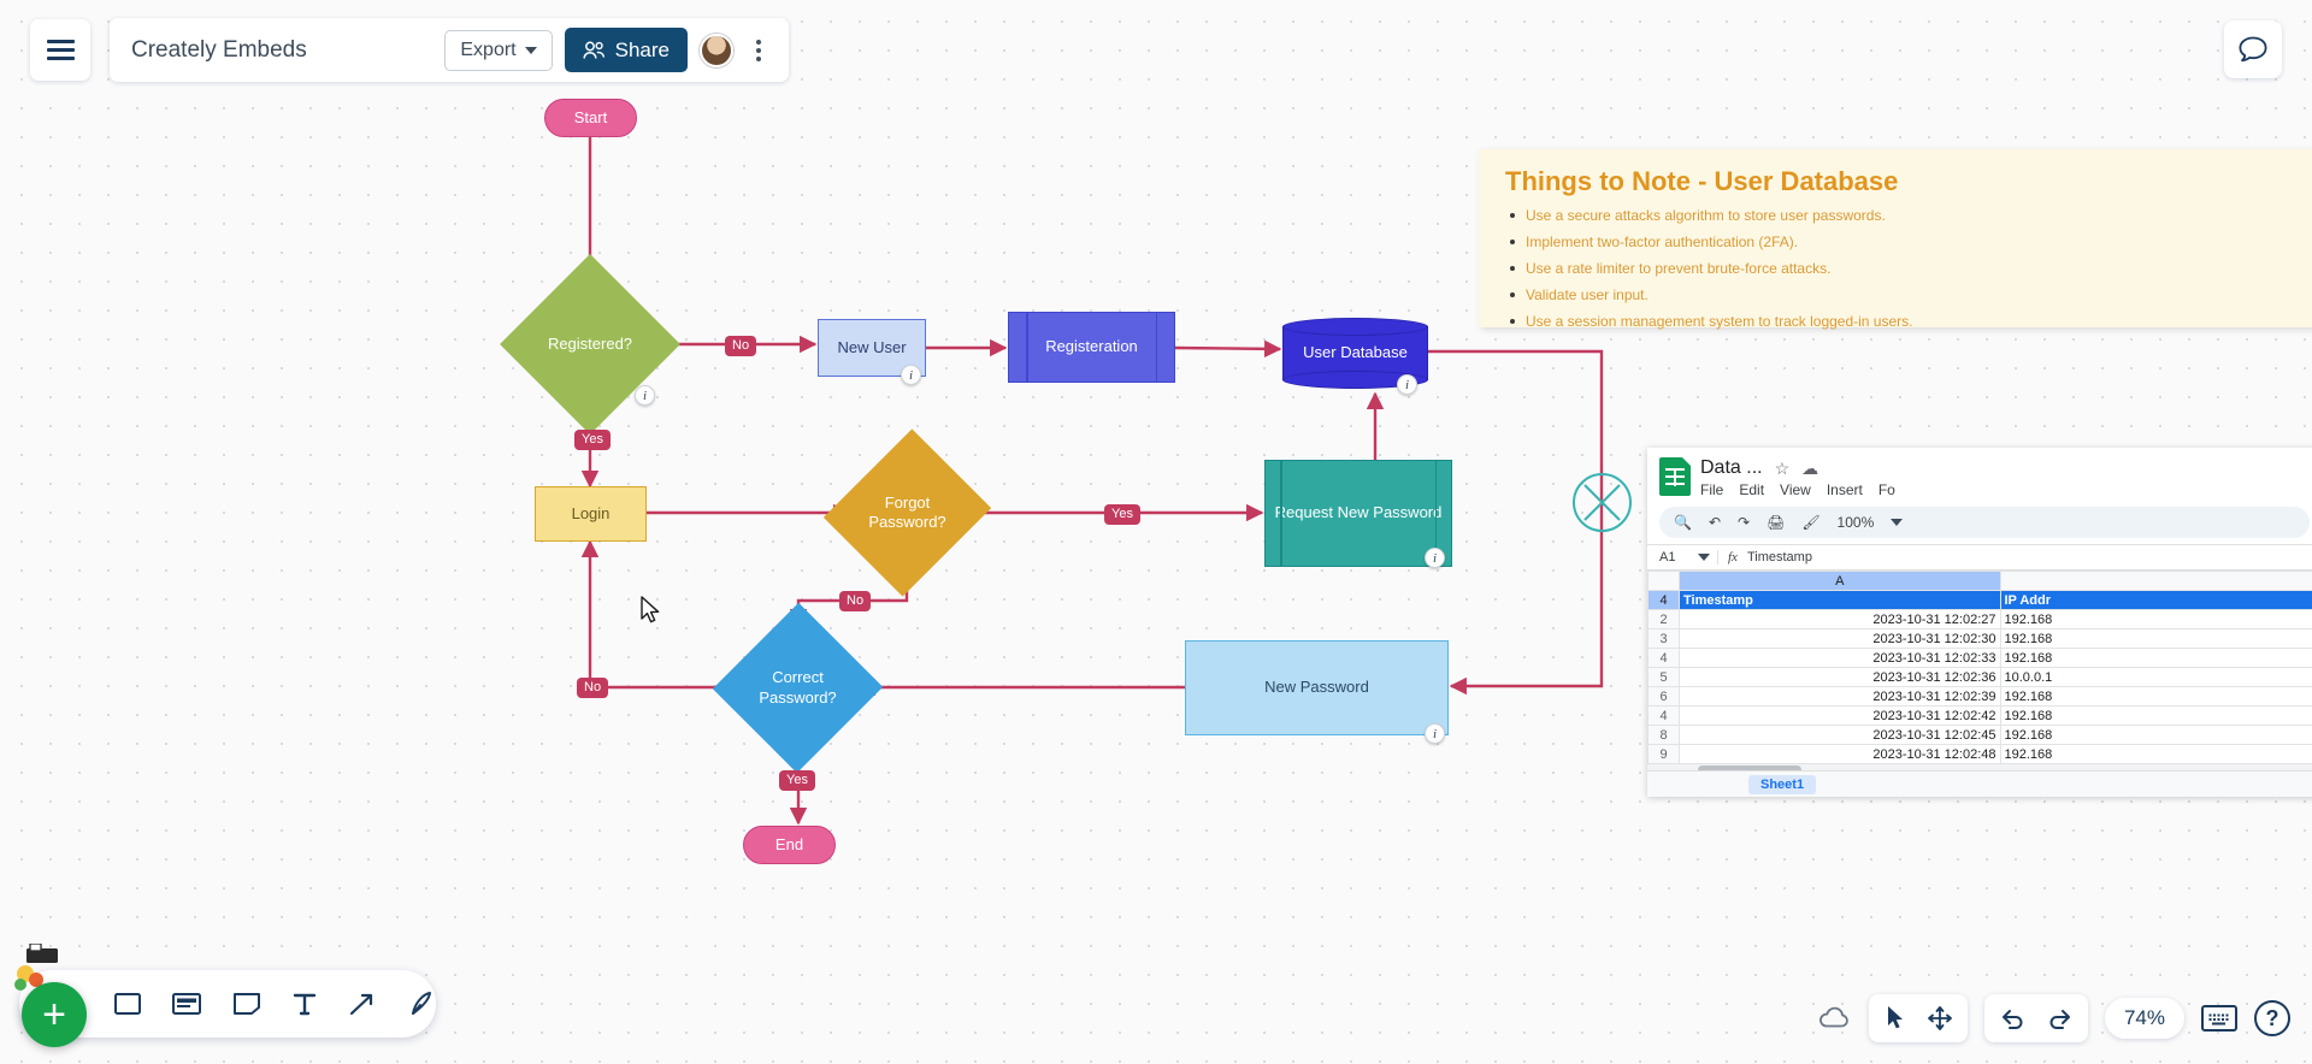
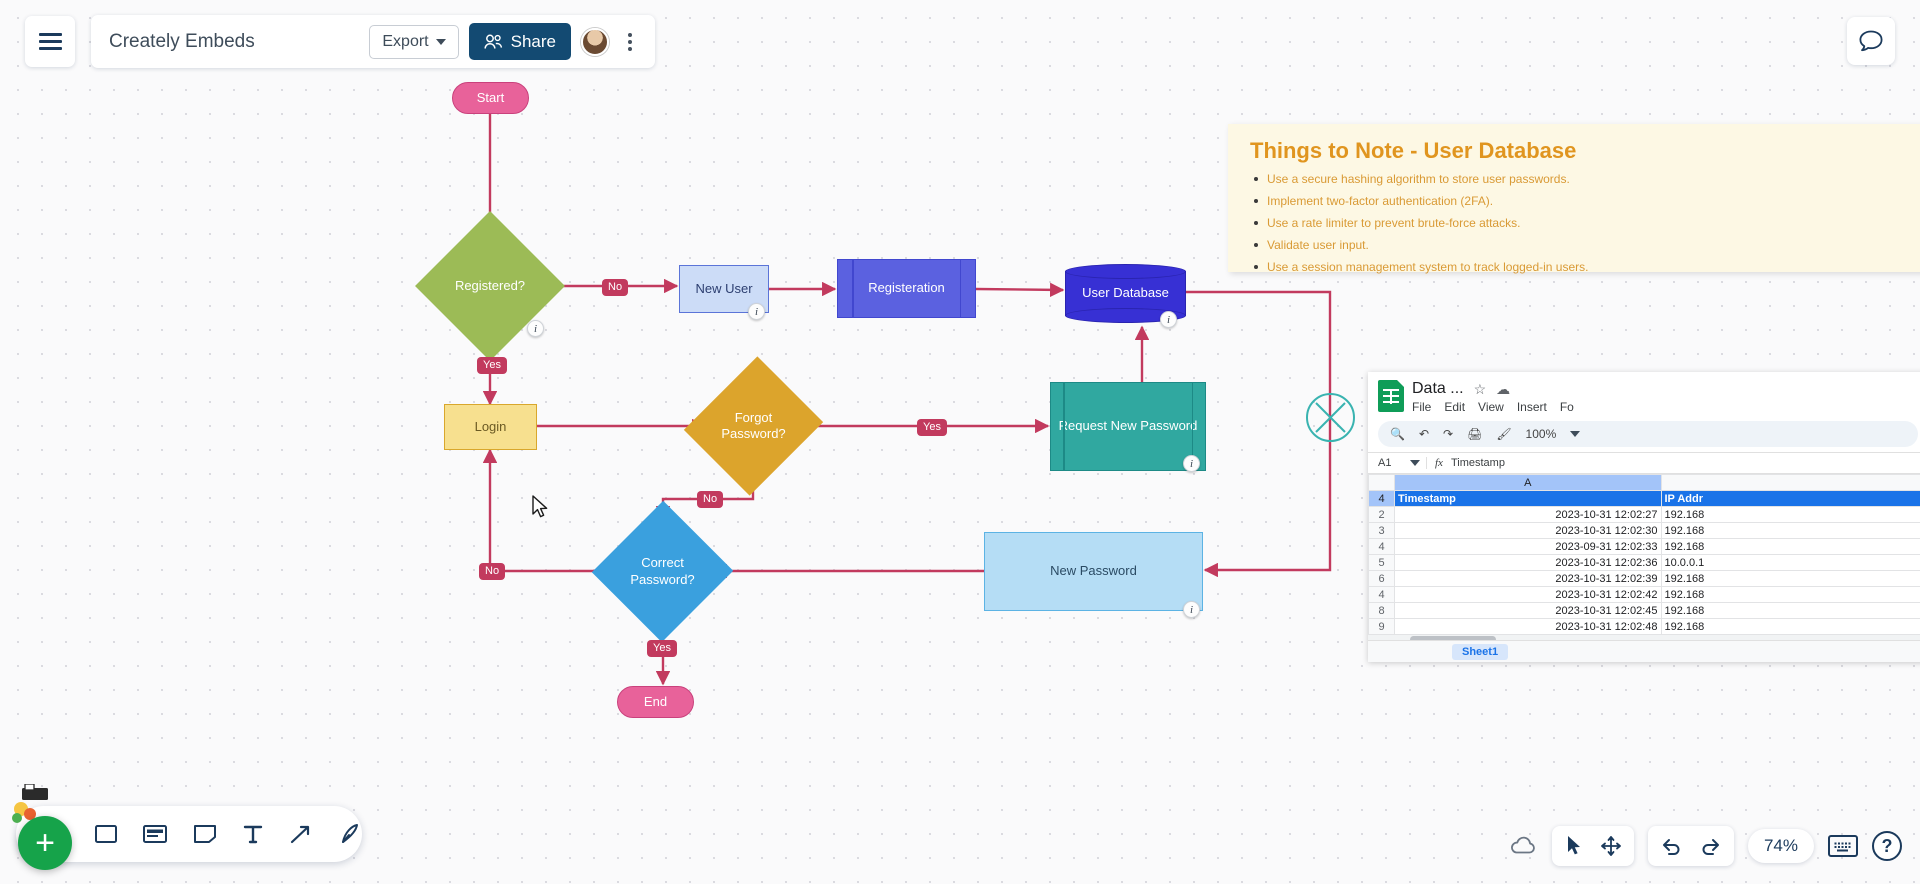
  Start
  Registered?
  i
  No
  Yes
  New User
  i
  Registeration
  User Database
  i
  Login
  Forgot Password?
  Yes
  No
  equest New Password
  i
  Correct Password?
  No
  Yes
  New Password
  i
  End
  Things to Note - User Database
- Use a secure attacks algorithm to store user passwords.
+ Use a secure hashing algorithm to store user passwords.
  Implement two-factor authentication (2FA).
  Use a rate limiter to prevent brute-force attacks.
  Validate user input.
  Use a session management system to track logged-in users.
  Data ...
  ☆
  ☁
  File
  Edit
  View
  Insert
  Fo
  🔍
  ↶
  ↷
  🖨
  🖌
  100%
  A1
  fx
  Timestamp
  	A
  4	Timestamp	IP Addr
  2	2023-10-31 12:02:27	192.168
  3	2023-10-31 12:02:30	192.168
- 4	2023-10-31 12:02:33	192.168
+ 4	2023-09-31 12:02:33	192.168
  5	2023-10-31 12:02:36	10.0.0.1
  6	2023-10-31 12:02:39	192.168
  4	2023-10-31 12:02:42	192.168
  8	2023-10-31 12:02:45	192.168
  9	2023-10-31 12:02:48	192.168
  Sheet1
  Creately Embeds
  Export
  Share
  +
  74%
  ?
